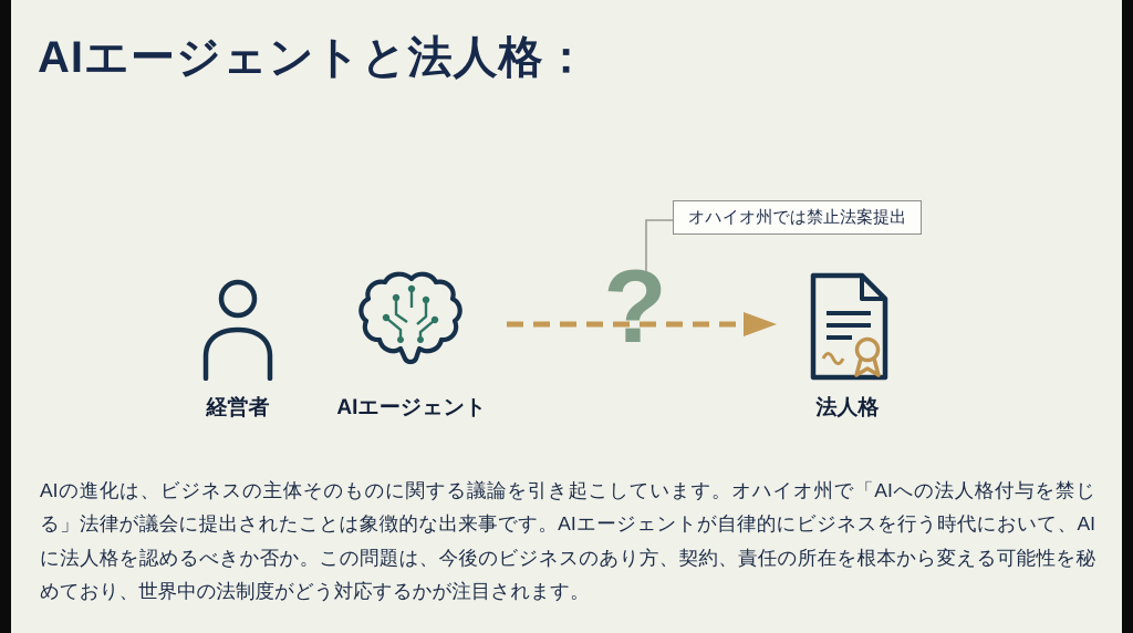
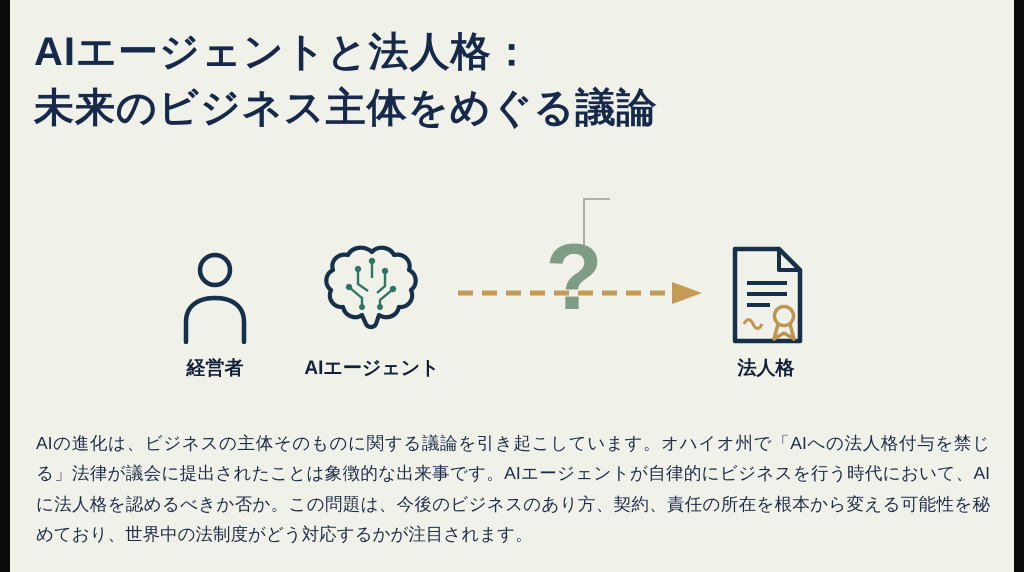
  AIエージェントと法人格：
+ 未来のビジネス主体をめぐる議論
  ?
- オハイオ州では禁止法案提出
  経営者
  AIエージェント
  法人格
  AIの進化は、ビジネスの主体そのものに関する議論を引き起こしています。オハイオ州で「AIへの法人格付与を禁じる」法律が議会に提出されたことは象徴的な出来事です。AIエージェントが自律的にビジネスを行う時代において、AIに法人格を認めるべきか否か。この問題は、今後のビジネスのあり方、契約、責任の所在を根本から変える可能性を秘めており、世界中の法制度がどう対応するかが注目されます。
